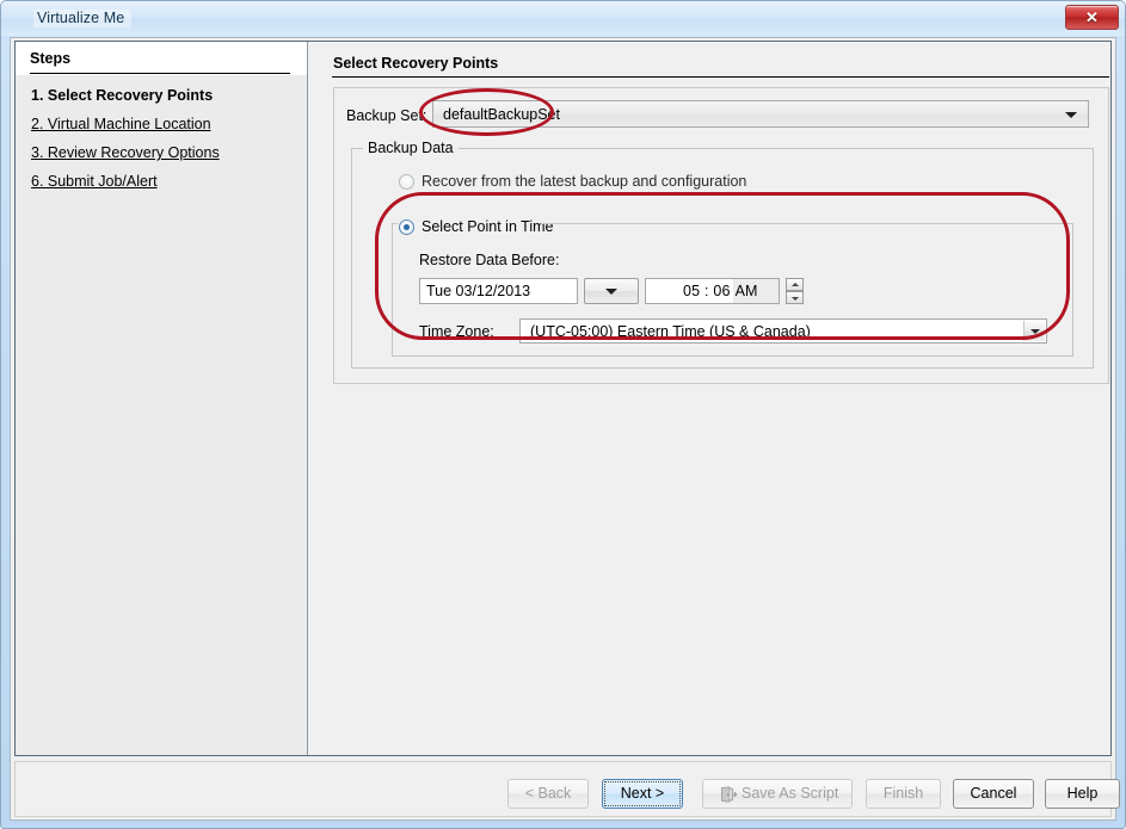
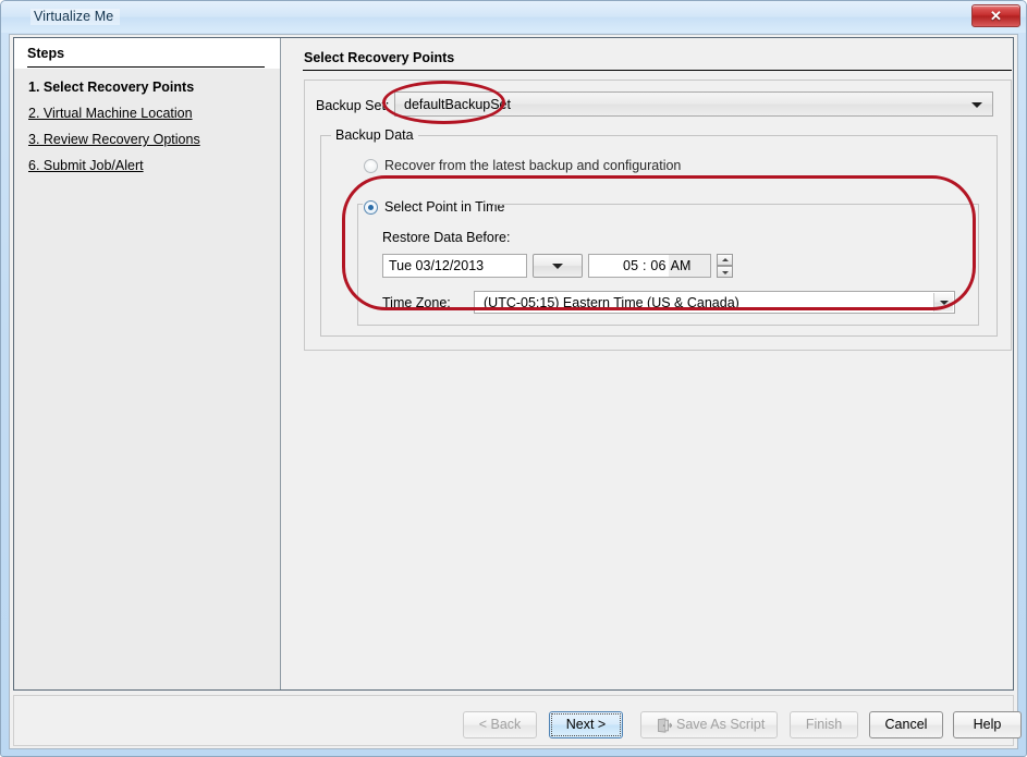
  Virtualize Me
  ✕
  Steps
  1. Select Recovery Points
  2. Virtual Machine Location
  3. Review Recovery Options
  6. Submit Job/Alert
  Select Recovery Points
  Backup Set:
  defaultBackupSet
  Backup Data
  Recover from the latest backup and configuration
  Select Point in Time
  Restore Data Before:
  Tue 03/12/2013
  05 : 06
  AM
  Time Zone:
- (UTC-05:00) Eastern Time (US & Canada)
+ (UTC-05:15) Eastern Time (US & Canada)
  < Back
  Next >
  Save As Script
  Finish
  Cancel
  Help
